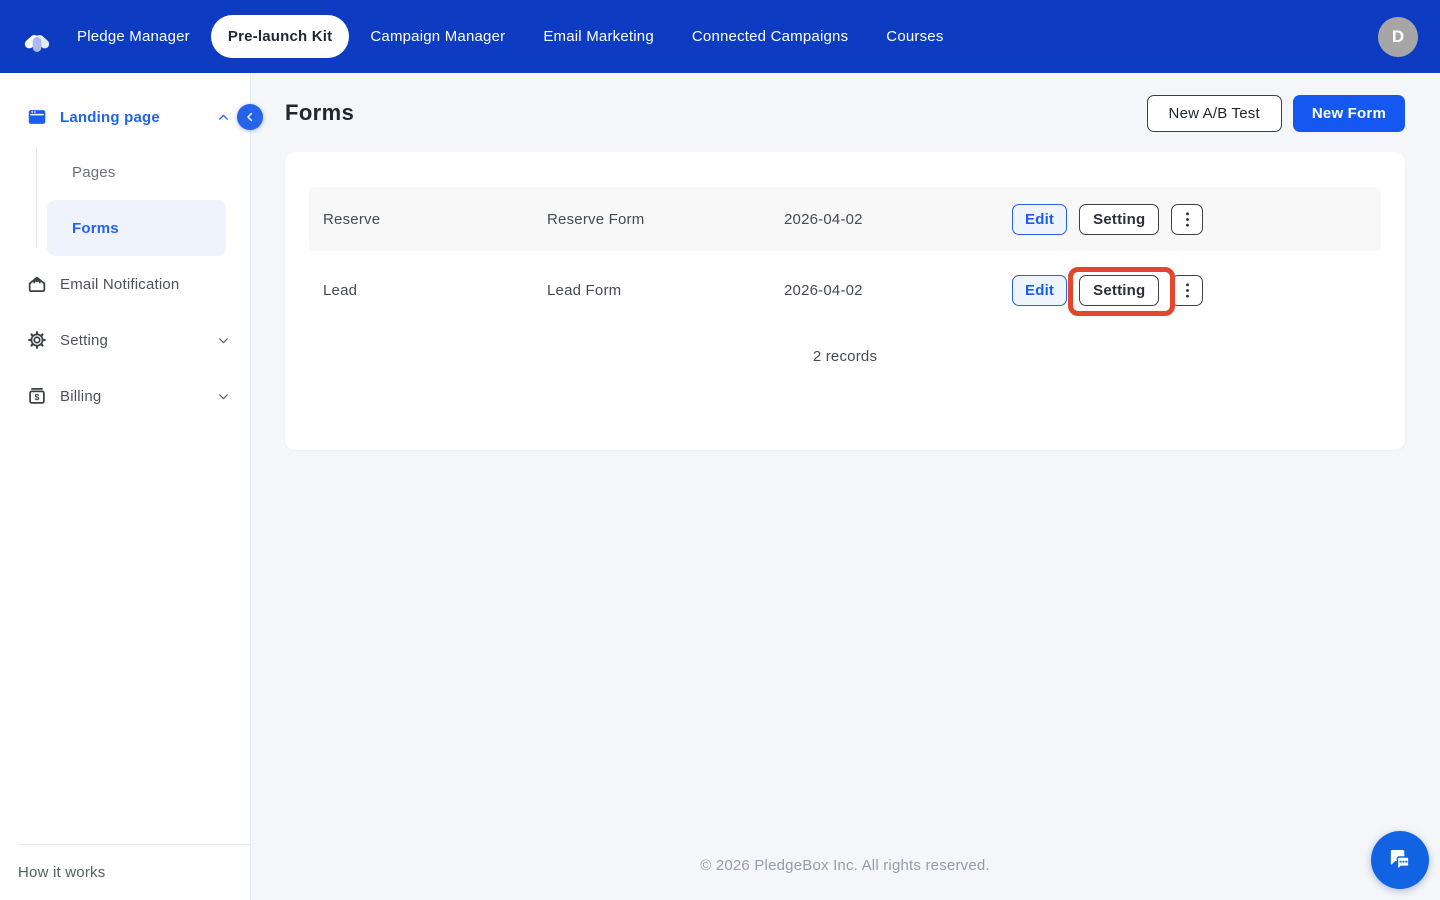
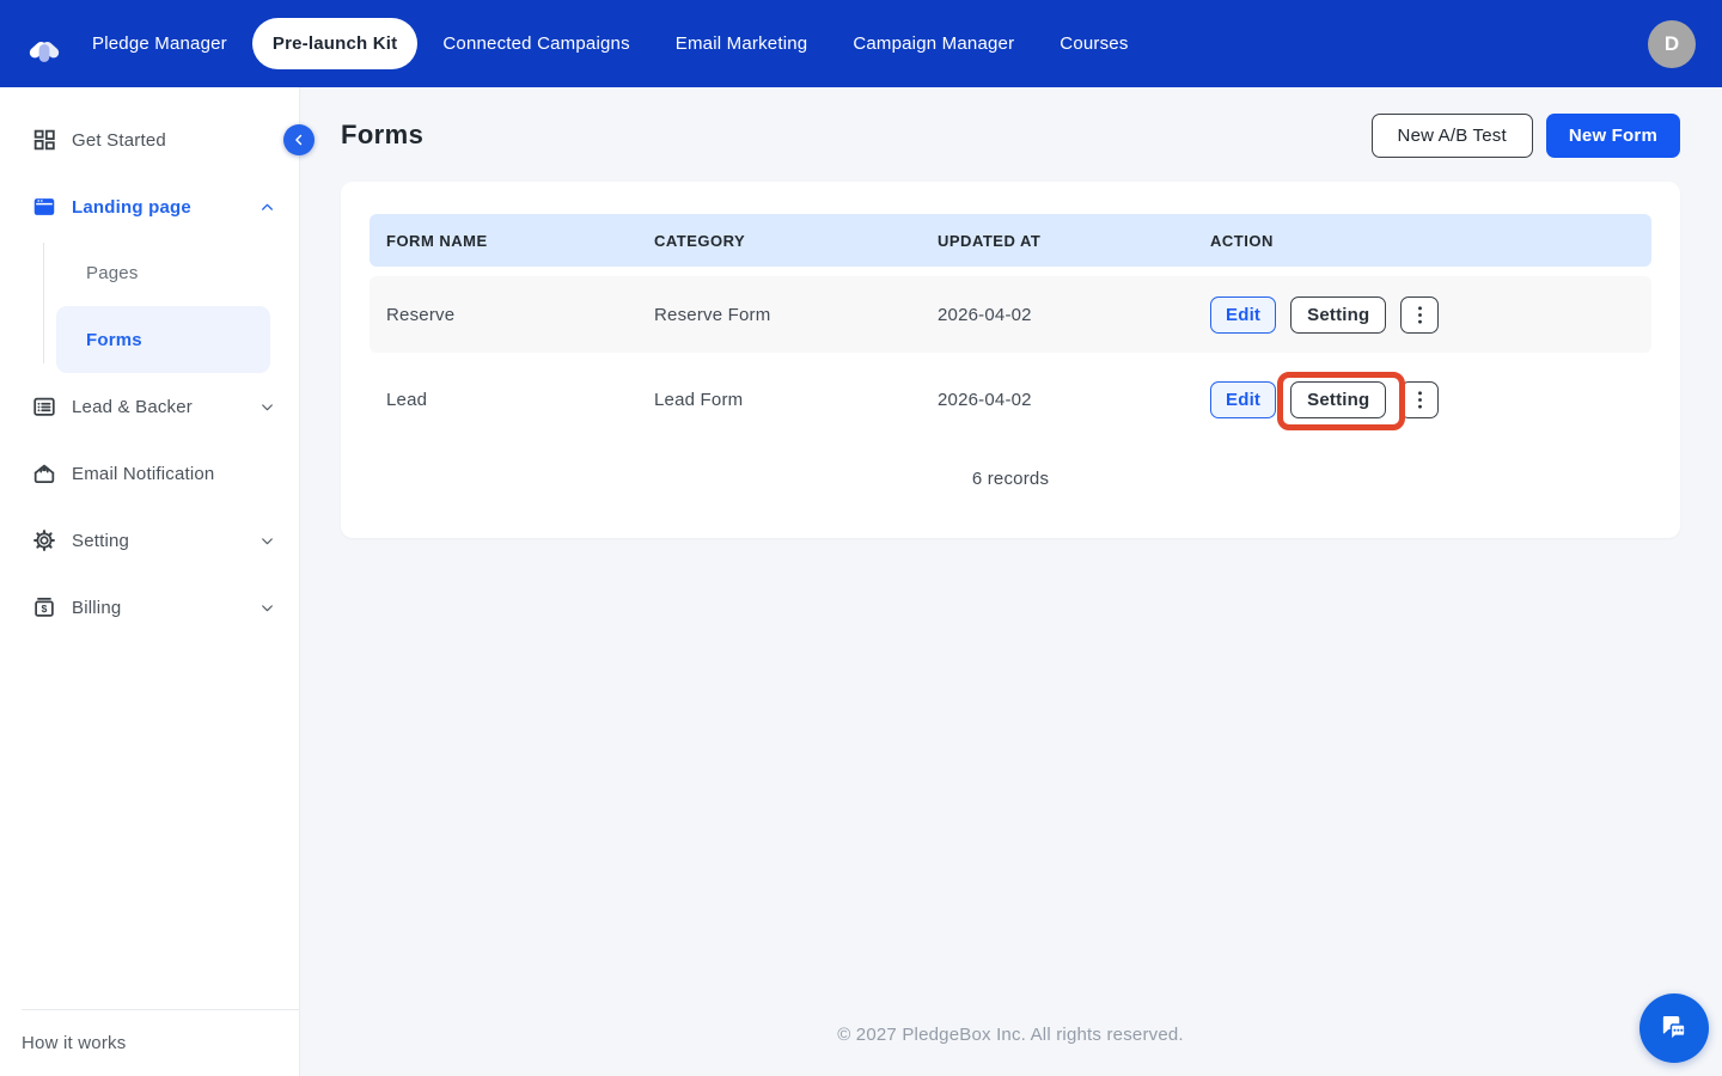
  Pledge Manager
  Pre-launch Kit
- Campaign Manager
+ Connected Campaigns
  Email Marketing
- Connected Campaigns
+ Campaign Manager
  Courses
  D
+ Get Started
  Landing page
  Pages
  Forms
+ Lead & Backer
  Email Notification
  Setting
  $
  Billing
  How it works
  Forms
  New A/B Test
  New Form
+ FORM NAME
+ CATEGORY
+ UPDATED AT
+ ACTION
  Reserve
  Reserve Form
  2026-04-02
  Edit
  Setting
  Lead
  Lead Form
  2026-04-02
  Edit
  Setting
- 2 records
+ 6 records
- © 2026 PledgeBox Inc. All rights reserved.
+ © 2027 PledgeBox Inc. All rights reserved.
